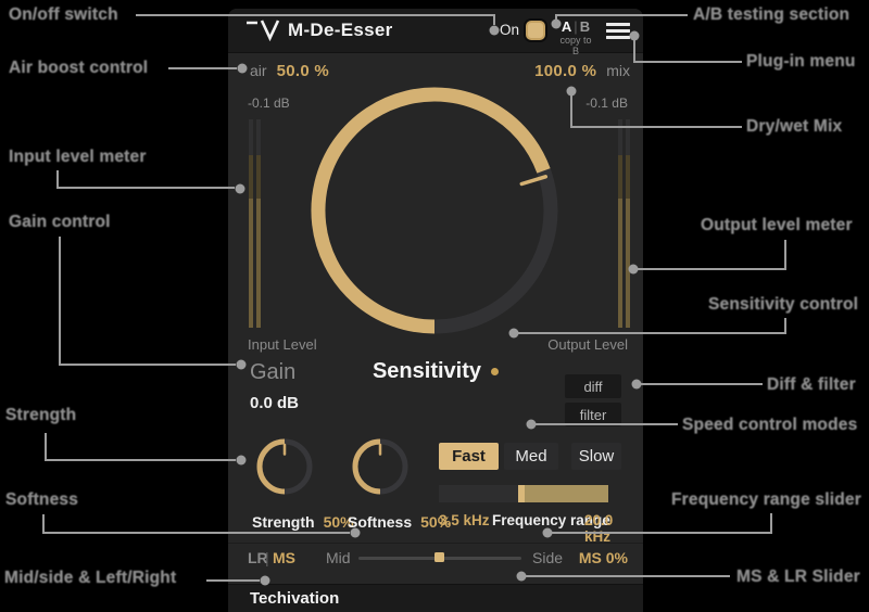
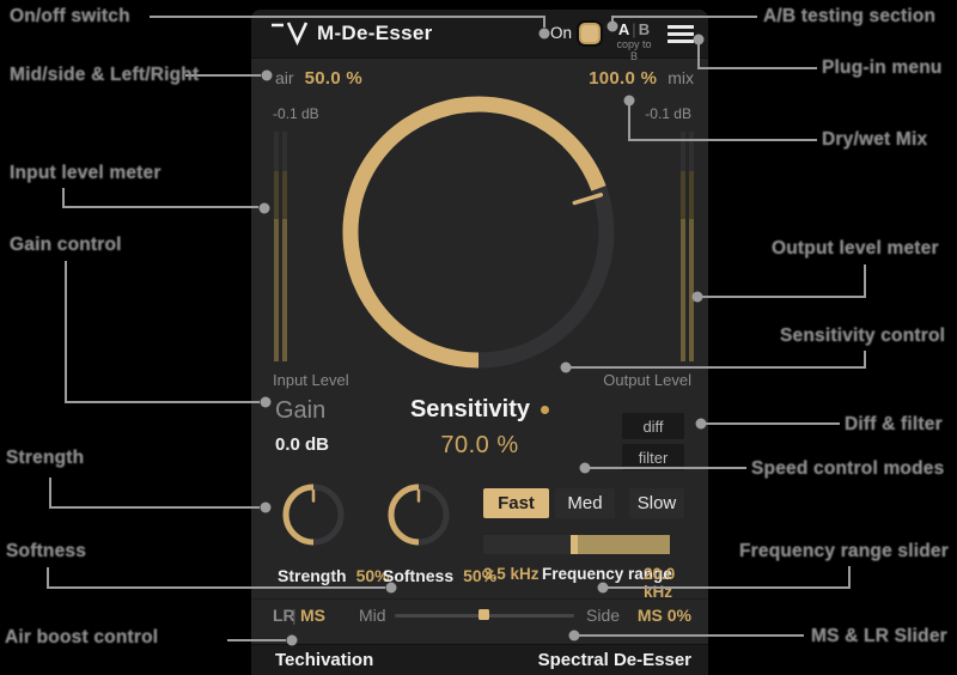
  M-De-Esser
  On
  A | B
  copy to B
  air
  50.0 %
  100.0 %
  mix
  -0.1 dB
  -0.1 dB
  Input Level
  Output Level
  Gain
  0.0 dB
  Sensitivity
+ 70.0 %
  diff
  filter
  Strength
  50%
  Softness
  50%
  Fast
  Med
  Slow
  3.5 kHz
  Frequency range
  20.0 kHz
  LR
  |
  MS
  Mid
  Side
  MS 0%
  Techivation
+ Spectral De-Esser
  On/off switch
- Air boost control
+ Mid/side & Left/Right
  Input level meter
  Gain control
  Strength
  Softness
- Mid/side & Left/Right
+ Air boost control
  A/B testing section
  Plug-in menu
  Dry/wet Mix
  Output level meter
  Sensitivity control
  Diff & filter
  Speed control modes
  Frequency range slider
  MS & LR Slider
